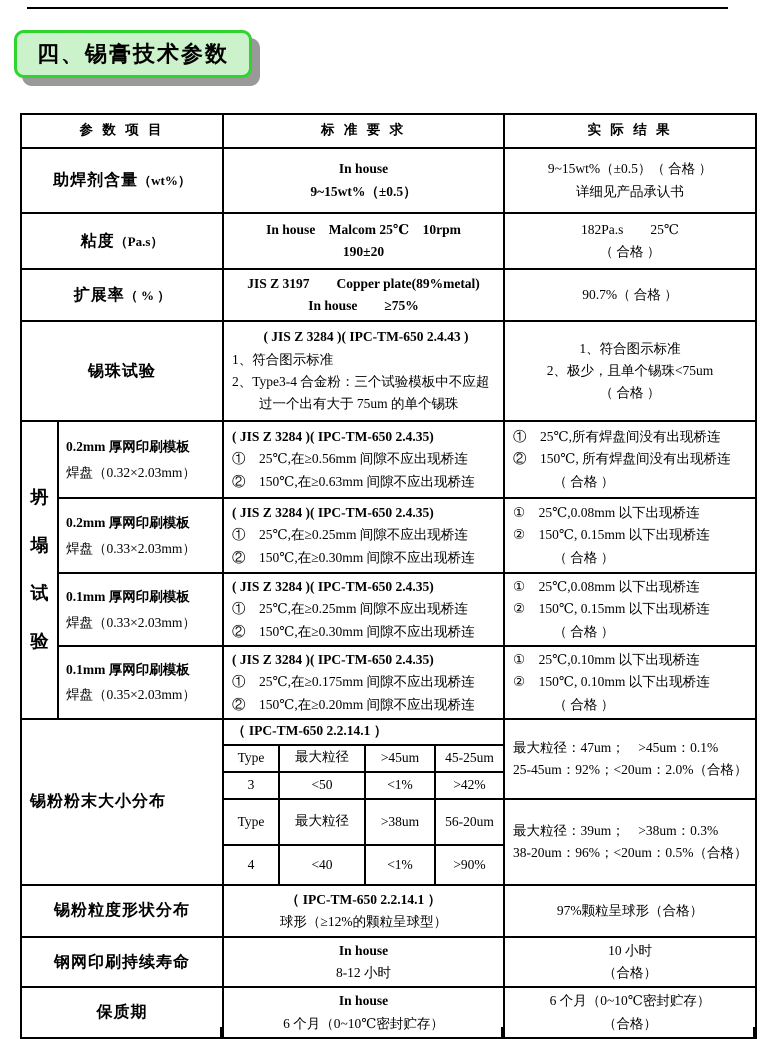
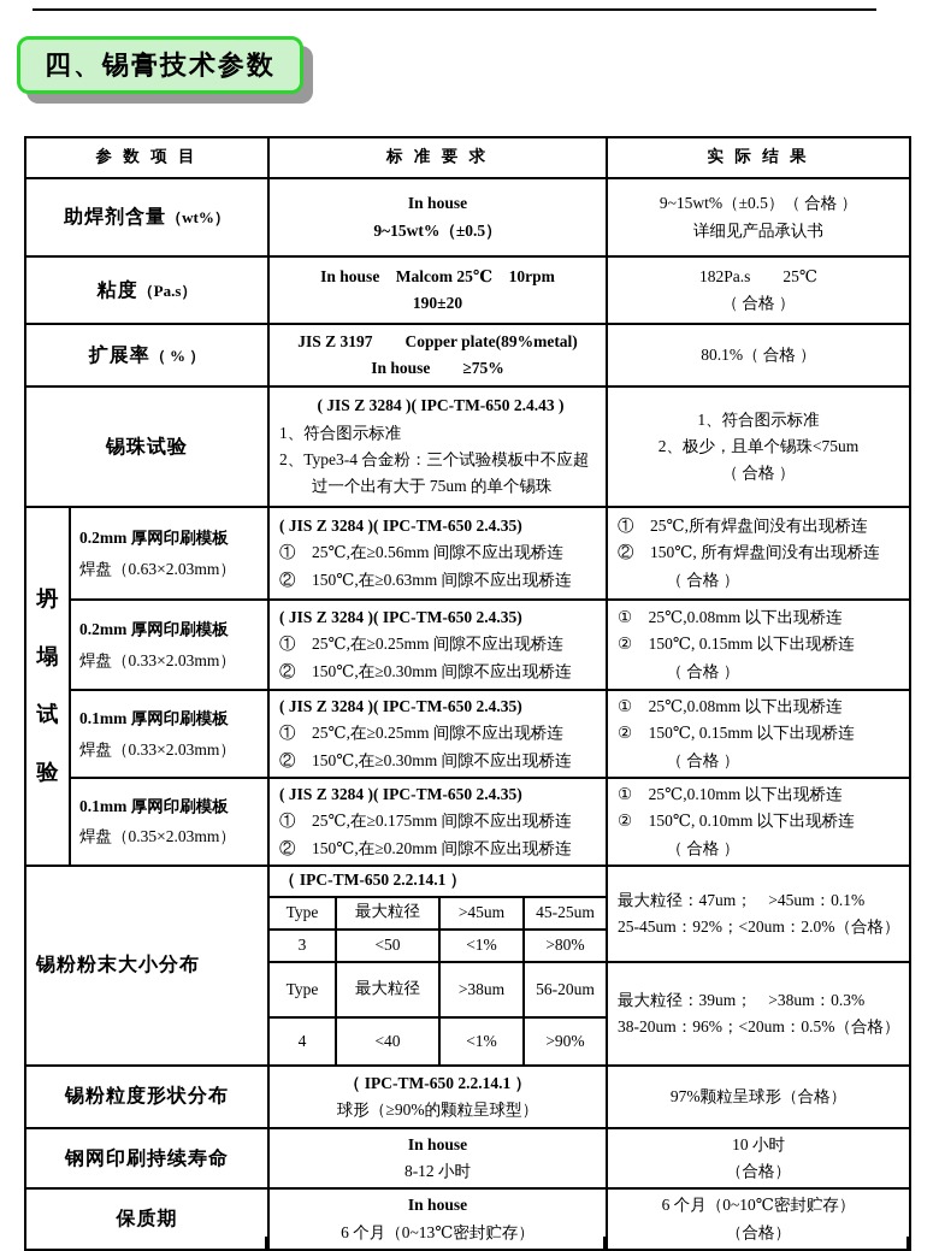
  四、锡膏技术参数
  参 数 项 目	标 准 要 求	实 际 结 果
  助焊剂含量（wt%）	In house 9~15wt%（±0.5）	9~15wt%（±0.5）（ 合格 ） 详细见产品承认书
  粘度（Pa.s）	In house Malcom 25℃ 10rpm 190±20	182Pa.s 25℃ （ 合格 ）
- 扩展率（ % ）	JIS Z 3197 Copper plate(89%metal) In house ≥75%	90.7%（ 合格 ）
+ 扩展率（ % ）	JIS Z 3197 Copper plate(89%metal) In house ≥75%	80.1%（ 合格 ）
  锡珠试验	( JIS Z 3284 )( IPC-TM-650 2.4.43 ) 1、符合图示标准 2、Type3-4 合金粉：三个试验模板中不应超 过一个出有大于 75um 的单个锡珠	1、符合图示标准 2、极少，且单个锡珠<75um （ 合格 ）
- 坍 塌 试 验	0.2mm 厚网印刷模板 焊盘（0.32×2.03mm）	( JIS Z 3284 )( IPC-TM-650 2.4.35) ① 25℃,在≥0.56mm 间隙不应出现桥连 ② 150℃,在≥0.63mm 间隙不应出现桥连	① 25℃,所有焊盘间没有出现桥连 ② 150℃, 所有焊盘间没有出现桥连 （ 合格 ）
+ 坍 塌 试 验	0.2mm 厚网印刷模板 焊盘（0.63×2.03mm）	( JIS Z 3284 )( IPC-TM-650 2.4.35) ① 25℃,在≥0.56mm 间隙不应出现桥连 ② 150℃,在≥0.63mm 间隙不应出现桥连	① 25℃,所有焊盘间没有出现桥连 ② 150℃, 所有焊盘间没有出现桥连 （ 合格 ）
  0.2mm 厚网印刷模板 焊盘（0.33×2.03mm）	( JIS Z 3284 )( IPC-TM-650 2.4.35) ① 25℃,在≥0.25mm 间隙不应出现桥连 ② 150℃,在≥0.30mm 间隙不应出现桥连	① 25℃,0.08mm 以下出现桥连 ② 150℃, 0.15mm 以下出现桥连 （ 合格 ）
  0.1mm 厚网印刷模板 焊盘（0.33×2.03mm）	( JIS Z 3284 )( IPC-TM-650 2.4.35) ① 25℃,在≥0.25mm 间隙不应出现桥连 ② 150℃,在≥0.30mm 间隙不应出现桥连	① 25℃,0.08mm 以下出现桥连 ② 150℃, 0.15mm 以下出现桥连 （ 合格 ）
  0.1mm 厚网印刷模板 焊盘（0.35×2.03mm）	( JIS Z 3284 )( IPC-TM-650 2.4.35) ① 25℃,在≥0.175mm 间隙不应出现桥连 ② 150℃,在≥0.20mm 间隙不应出现桥连	① 25℃,0.10mm 以下出现桥连 ② 150℃, 0.10mm 以下出现桥连 （ 合格 ）
  锡粉粉末大小分布	（ IPC-TM-650 2.2.14.1 ）	最大粒径：47um； >45um：0.1% 25-45um：92%；<20um：2.0%（合格）
  Type	最大粒径	>45um	45-25um
- 3	<50	<1%	>42%
+ 3	<50	<1%	>80%
  Type	最大粒径	>38um	56-20um	最大粒径：39um； >38um：0.3% 38-20um：96%；<20um：0.5%（合格）
  4	<40	<1%	>90%
- 锡粉粒度形状分布	（ IPC-TM-650 2.2.14.1 ） 球形（≥12%的颗粒呈球型）	97%颗粒呈球形（合格）
+ 锡粉粒度形状分布	（ IPC-TM-650 2.2.14.1 ） 球形（≥90%的颗粒呈球型）	97%颗粒呈球形（合格）
  钢网印刷持续寿命	In house 8-12 小时	10 小时 （合格）
- 保质期	In house 6 个月（0~10℃密封贮存）	6 个月（0~10℃密封贮存） （合格）
+ 保质期	In house 6 个月（0~13℃密封贮存）	6 个月（0~10℃密封贮存） （合格）
